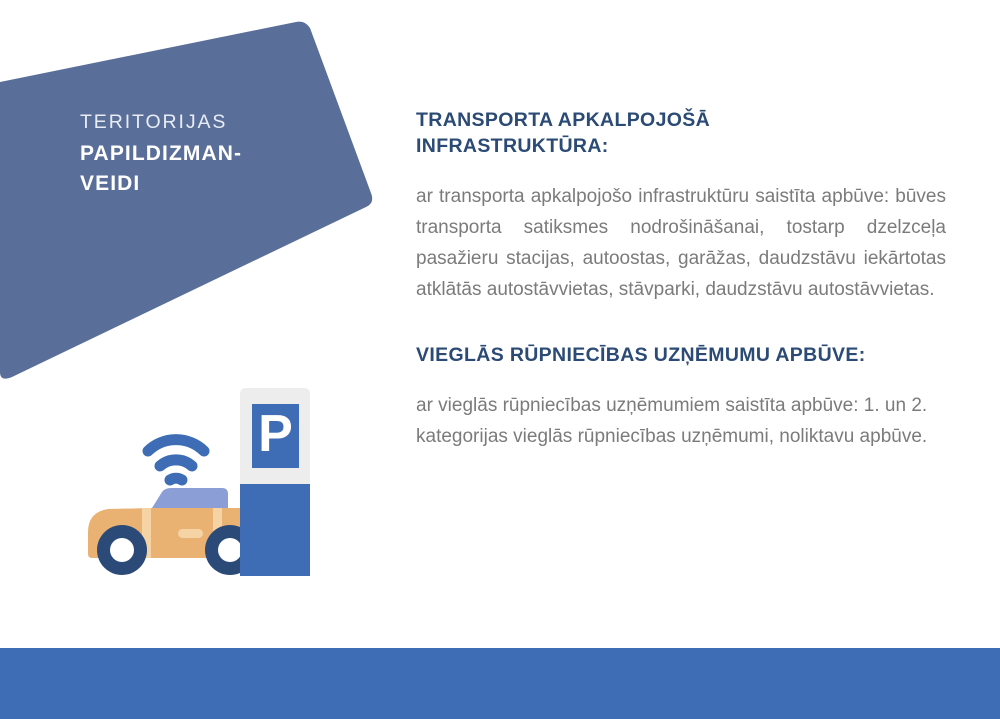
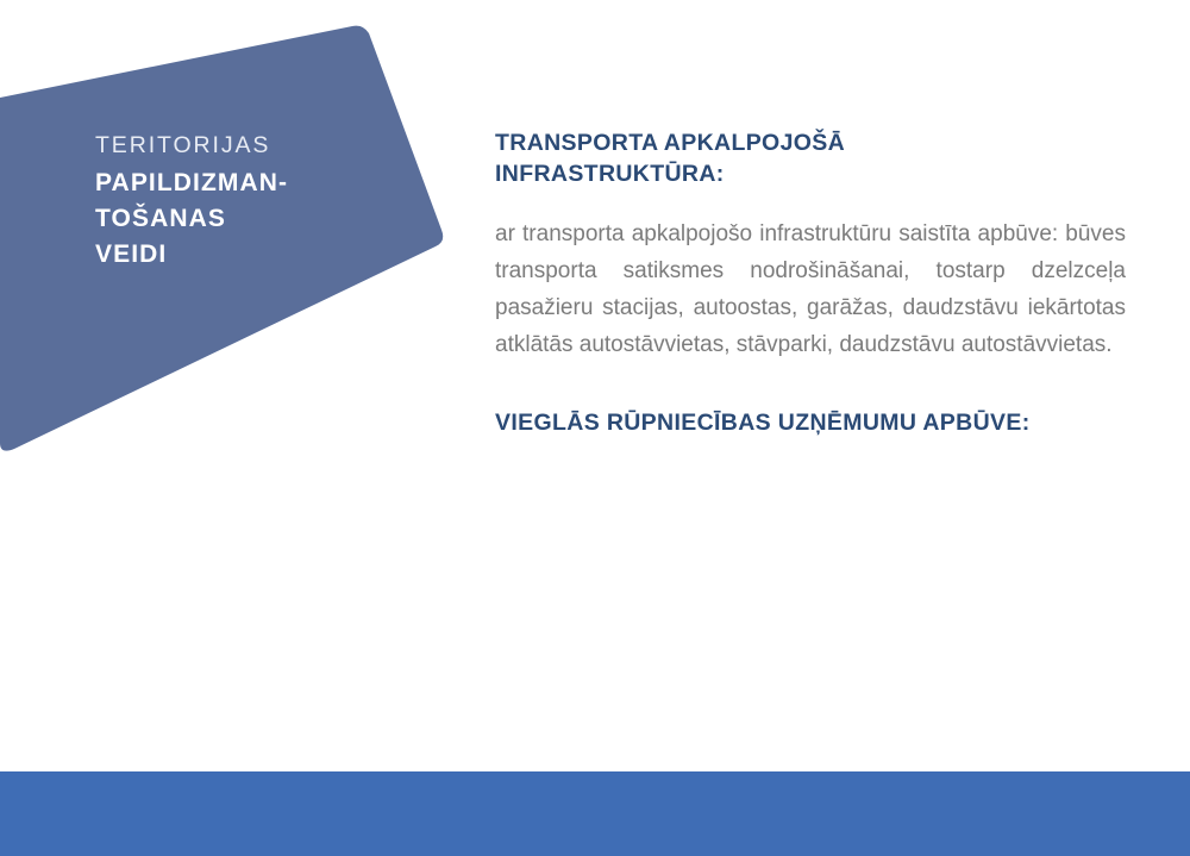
  TERITORIJAS
  PAPILDIZMAN-
+ TOŠANAS
  VEIDI
  TRANSPORTA APKALPOJOŠĀ
  INFRASTRUKTŪRA:
  ar transporta apkalpojošo infrastruktūru saistīta apbūve: būves transporta satiksmes nodrošināšanai, tostarp dzelzceļa pasažieru stacijas, autoostas, garāžas, daudzstāvu iekārtotas atklātās autostāvvietas, stāvparki, daudzstāvu autostāvvietas.
  VIEGLĀS RŪPNIECĪBAS UZŅĒMUMU APBŪVE:
- ar vieglās rūpniecības uzņēmumiem saistīta apbūve: 1. un 2. kategorijas vieglās rūpniecības uzņēmumi, noliktavu apbūve.
- P
